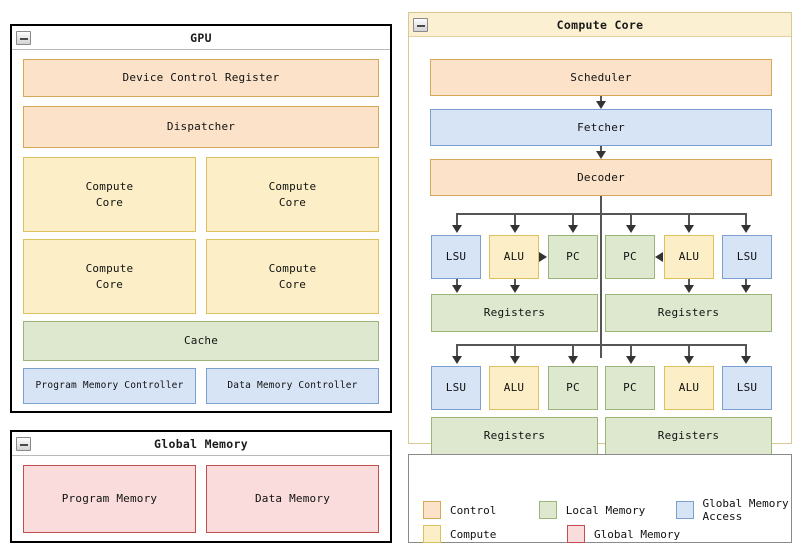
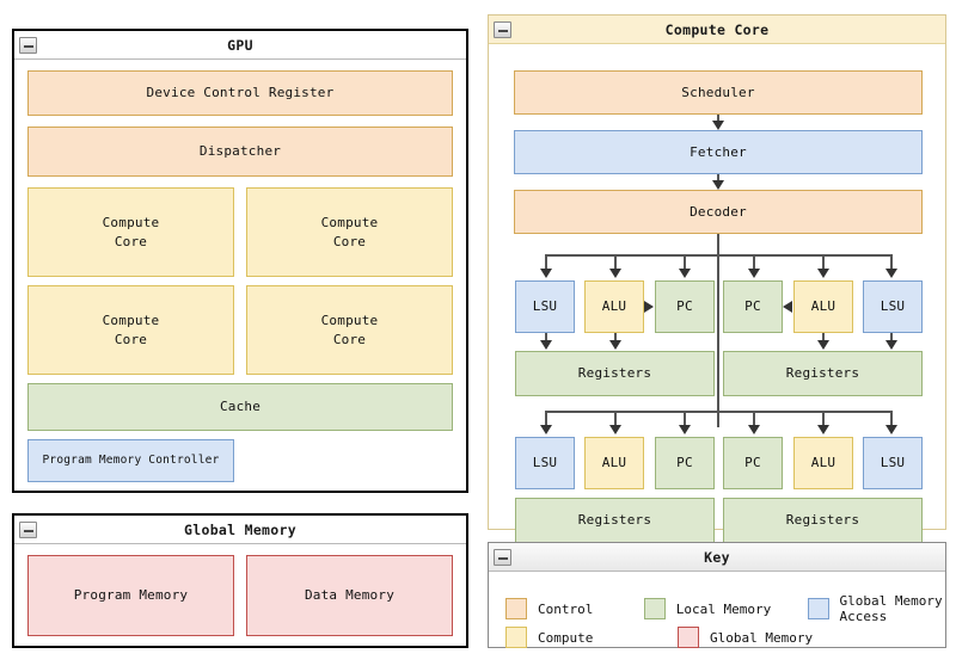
  GPU
  Device Control Register
  Dispatcher
  Compute
  Core
  Compute
  Core
  Compute
  Core
  Compute
  Core
  Cache
  Program Memory Controller
- Data Memory Controller
  Global Memory
  Program Memory
  Data Memory
  Compute Core
  Scheduler
  Fetcher
  Decoder
  LSU
  ALU
  PC
  Registers
  PC
  ALU
  LSU
  Registers
  LSU
  ALU
  PC
  Registers
  PC
  ALU
  LSU
  Registers
+ Key
  Control
  Local Memory
  Global Memory Access
  Compute
  Global Memory
